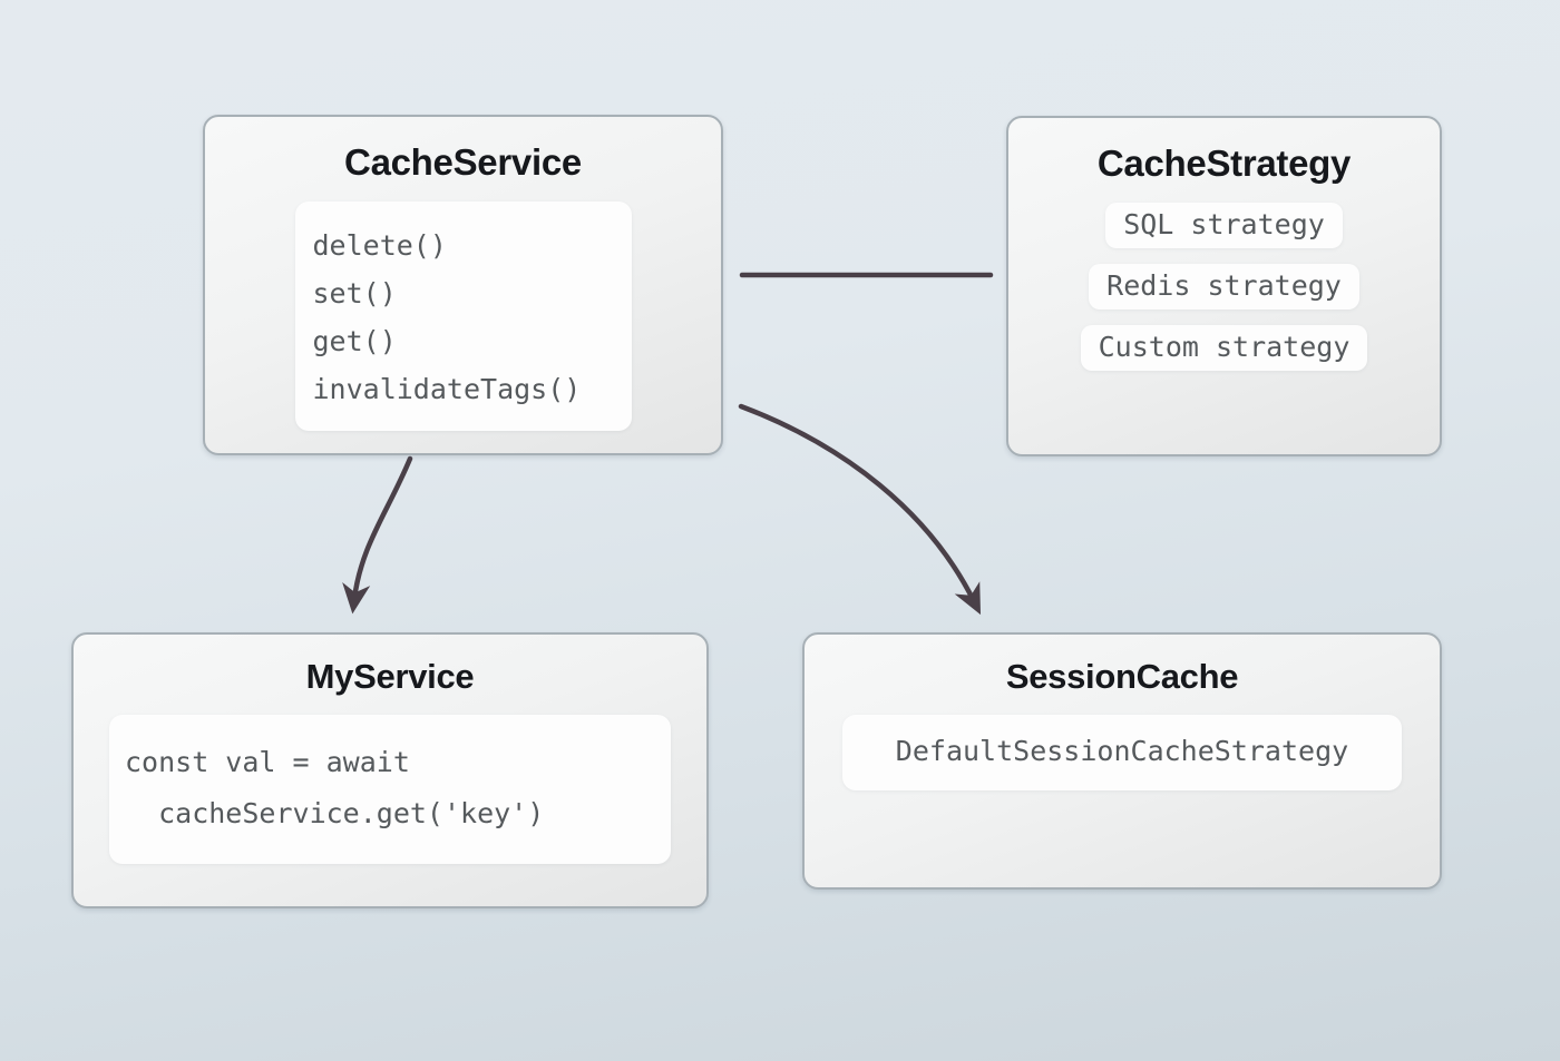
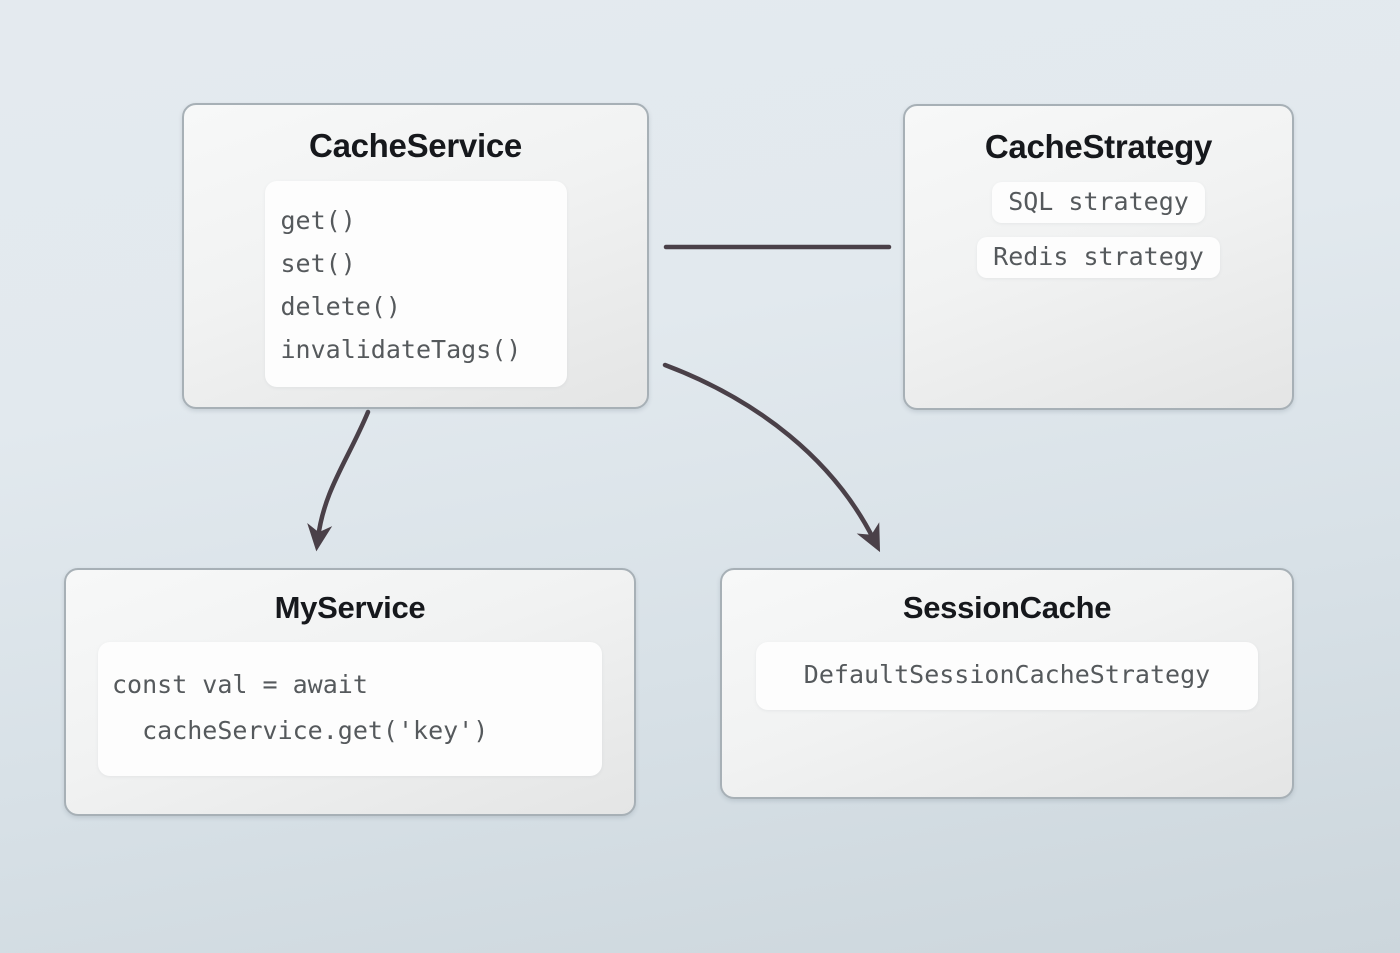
  CacheService
- delete()
+ get()
  set()
- get()
+ delete()
  invalidateTags()
  CacheStrategy
  SQL strategy
  Redis strategy
- Custom strategy
  MyService
  const val = await
  cacheService.get('key')
  SessionCache
  DefaultSessionCacheStrategy
